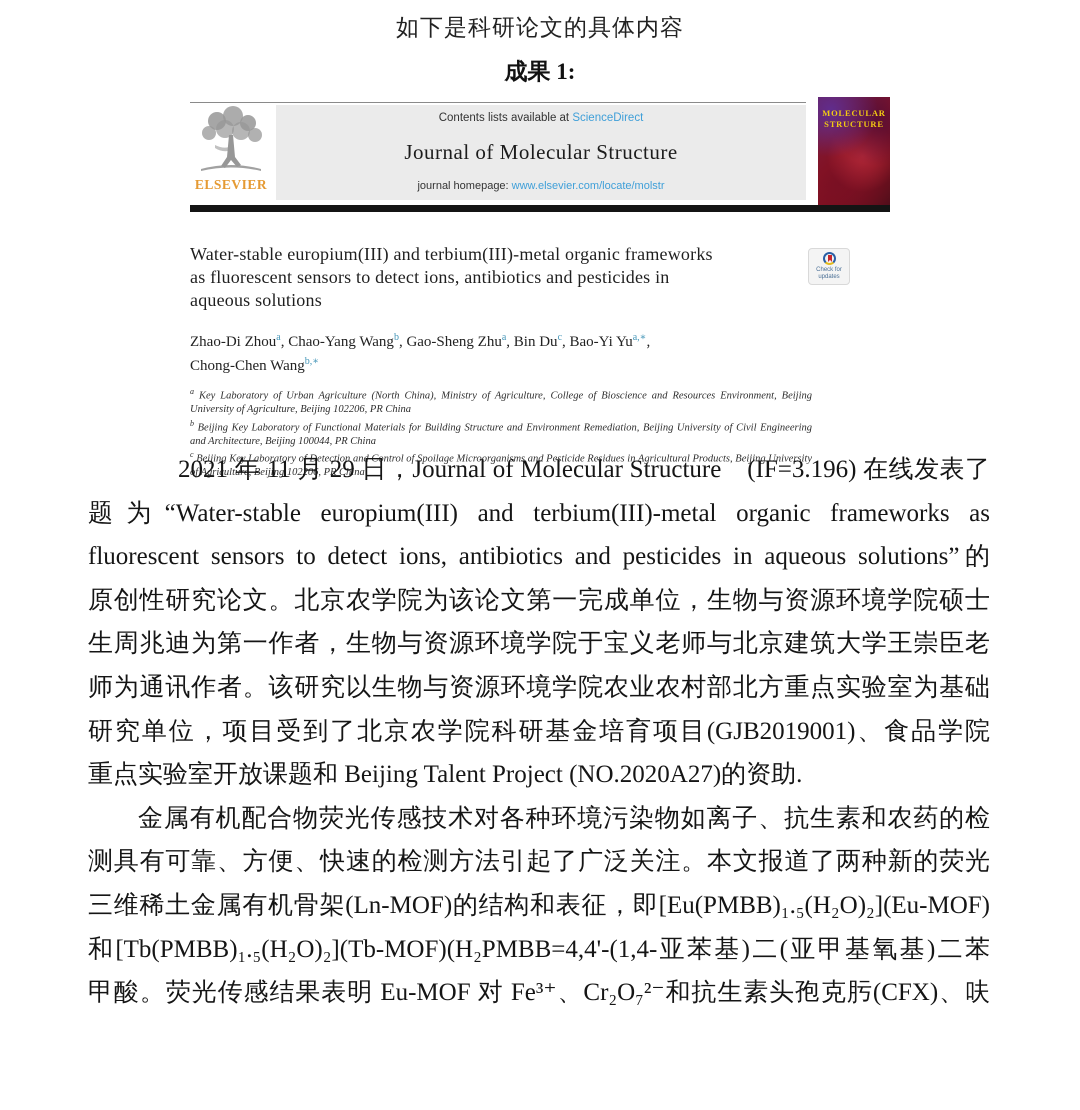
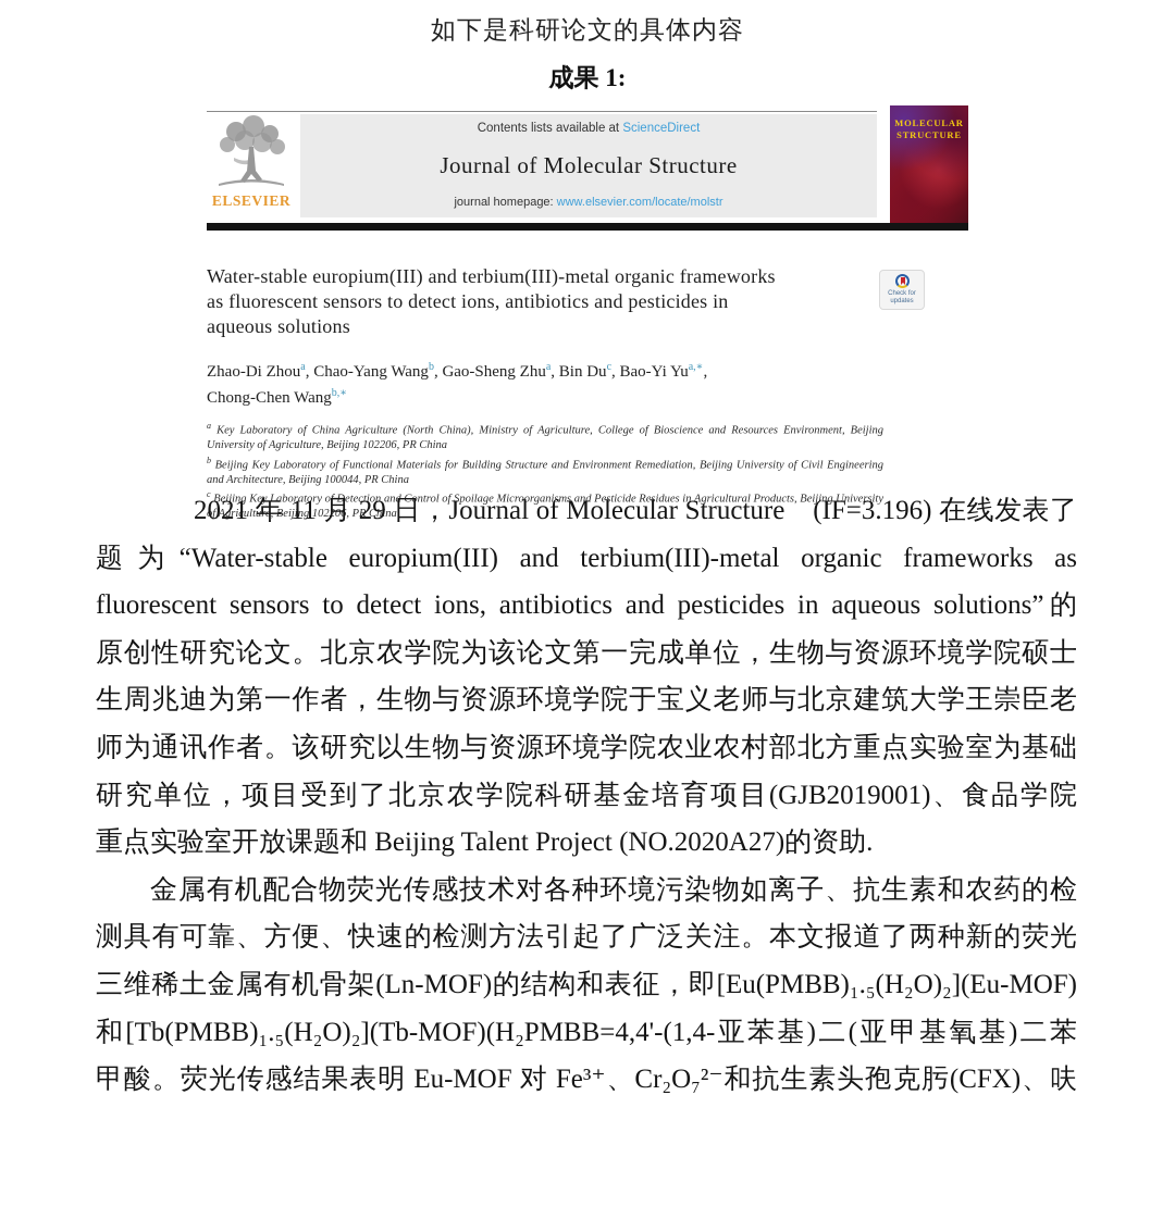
  如下是科研论文的具体内容
  成果 1:
  ELSEVIER
  Contents lists available at ScienceDirect
  Journal of Molecular Structure
  journal homepage: www.elsevier.com/locate/molstr
  MOLECULAR
  STRUCTURE
  Water-stable europium(III) and terbium(III)-metal organic frameworks
  as fluorescent sensors to detect ions, antibiotics and pesticides in
  aqueous solutions
  Zhao-Di Zhoua, Chao-Yang Wangb, Gao-Sheng Zhua, Bin Duc, Bao-Yi Yua,∗,
  Chong-Chen Wangb,∗
- a Key Laboratory of Urban Agriculture (North China), Ministry of Agriculture, College of Bioscience and Resources Environment, Beijing University of Agriculture, Beijing 102206, PR China
+ a Key Laboratory of China Agriculture (North China), Ministry of Agriculture, College of Bioscience and Resources Environment, Beijing University of Agriculture, Beijing 102206, PR China
  b Beijing Key Laboratory of Functional Materials for Building Structure and Environment Remediation, Beijing University of Civil Engineering and Architecture, Beijing 100044, PR China
  c Beijing Key Laboratory of Detection and Control of Spoilage Microorganisms and Pesticide Residues in Agricultural Products, Beijing University of Agriculture, Beijing 102206, PR China
  2021 年 11 月 29 日，Journal of Molecular Structure (IF=3.196) 在线发表了
  题为“Water-stable europium(III) and terbium(III)-metal organic frameworks as
  fluorescent sensors to detect ions, antibiotics and pesticides in aqueous solutions”的
  原创性研究论文。北京农学院为该论文第一完成单位，生物与资源环境学院硕士
  生周兆迪为第一作者，生物与资源环境学院于宝义老师与北京建筑大学王崇臣老
  师为通讯作者。该研究以生物与资源环境学院农业农村部北方重点实验室为基础
  研究单位，项目受到了北京农学院科研基金培育项目(GJB2019001)、食品学院
  重点实验室开放课题和 Beijing Talent Project (NO.2020A27)的资助.
  金属有机配合物荧光传感技术对各种环境污染物如离子、抗生素和农药的检
  测具有可靠、方便、快速的检测方法引起了广泛关注。本文报道了两种新的荧光
  三维稀土金属有机骨架(Ln-MOF)的结构和表征，即[Eu(PMBB)₁.₅(H₂O)₂](Eu-MOF)
  和[Tb(PMBB)₁.₅(H₂O)₂](Tb-MOF)(H₂PMBB=4,4'-(1,4-亚苯基)二(亚甲基氧基)二苯
  甲酸。荧光传感结果表明 Eu-MOF 对 Fe³⁺、Cr₂O₇²⁻和抗生素头孢克肟(CFX)、呋
